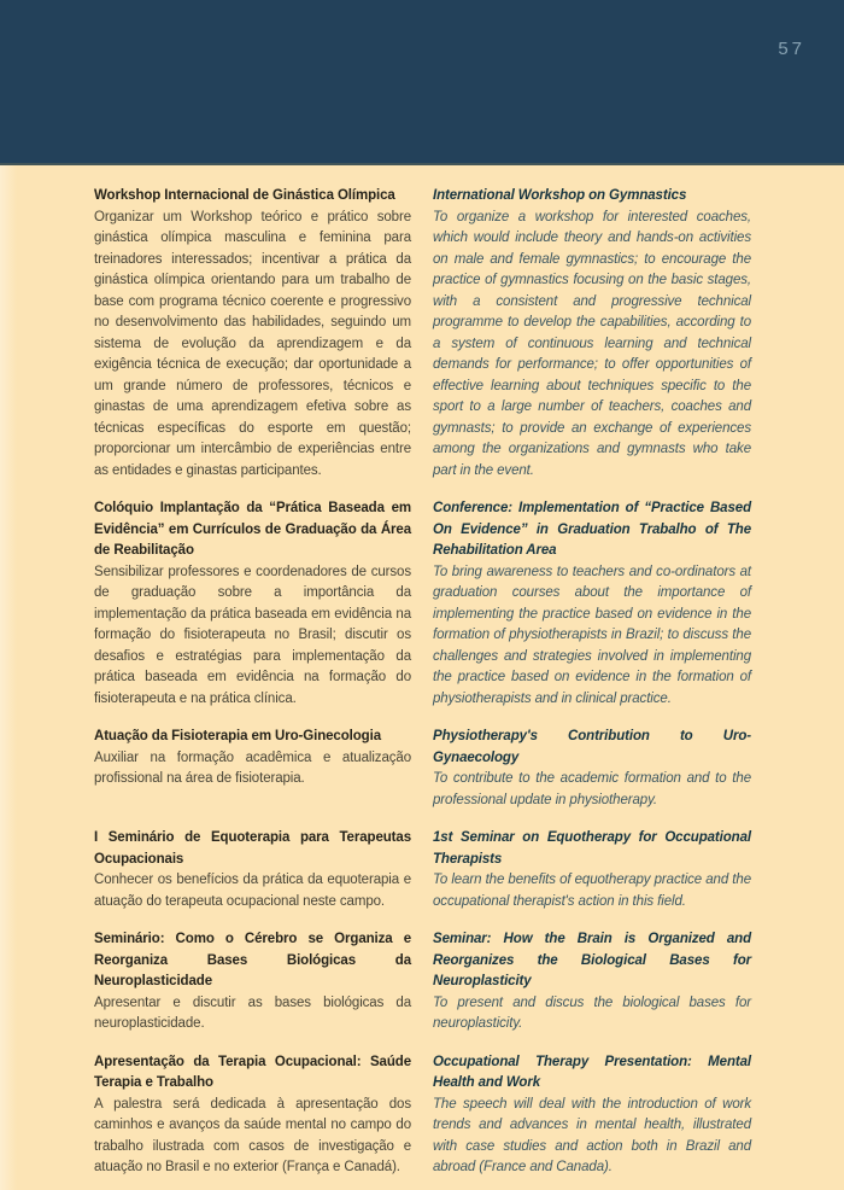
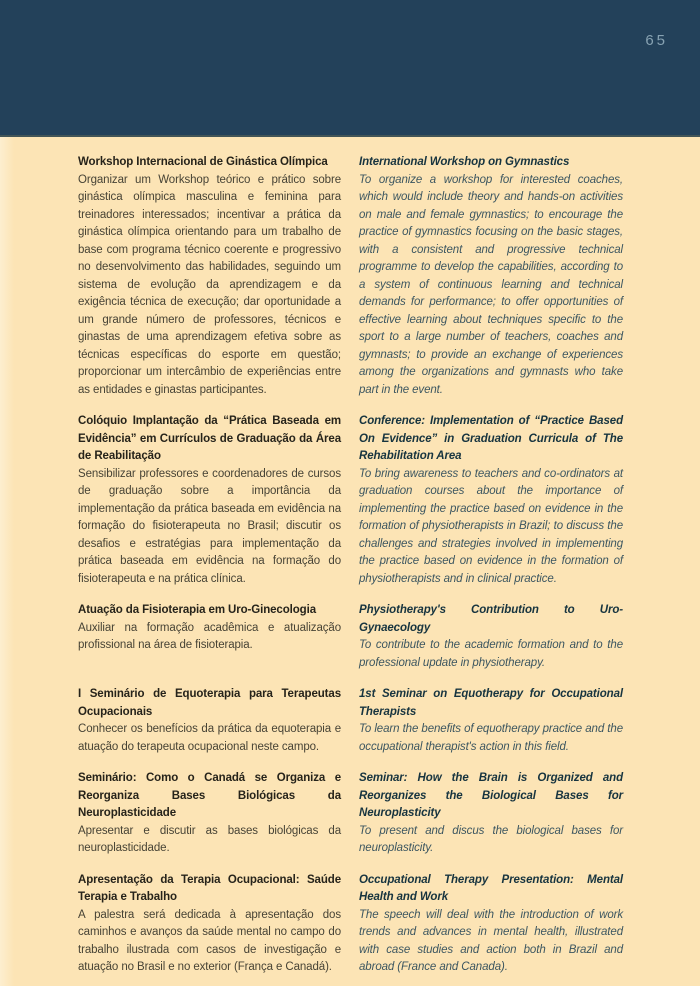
- 57
+ 65
  Workshop Internacional de Ginástica Olímpica
  Organizar um Workshop teórico e prático sobre ginástica olímpica masculina e feminina para treinadores interessados; incentivar a prática da ginástica olímpica orientando para um trabalho de base com programa técnico coerente e progressivo no desenvolvimento das habilidades, seguindo um sistema de evolução da aprendizagem e da exigência técnica de execução; dar oportunidade a um grande número de professores, técnicos e ginastas de uma aprendizagem efetiva sobre as técnicas específicas do esporte em questão; proporcionar um intercâmbio de experiências entre as entidades e ginastas participantes.
  International Workshop on Gymnastics
  To organize a workshop for interested coaches, which would include theory and hands-on activities on male and female gymnastics; to encourage the practice of gymnastics focusing on the basic stages, with a consistent and progressive technical programme to develop the capabilities, according to a system of continuous learning and technical demands for performance; to offer opportunities of effective learning about techniques specific to the sport to a large number of teachers, coaches and gymnasts; to provide an exchange of experiences among the organizations and gymnasts who take part in the event.
  Colóquio Implantação da “Prática Baseada em Evidência” em Currículos de Graduação da Área de Reabilitação
  Sensibilizar professores e coordenadores de cursos de graduação sobre a importância da implementação da prática baseada em evidência na formação do fisioterapeuta no Brasil; discutir os desafios e estratégias para implementação da prática baseada em evidência na formação do fisioterapeuta e na prática clínica.
- Conference: Implementation of “Practice Based On Evidence” in Graduation Trabalho of The Rehabilitation Area
+ Conference: Implementation of “Practice Based On Evidence” in Graduation Curricula of The Rehabilitation Area
  To bring awareness to teachers and co-ordinators at graduation courses about the importance of implementing the practice based on evidence in the formation of physiotherapists in Brazil; to discuss the challenges and strategies involved in implementing the practice based on evidence in the formation of physiotherapists and in clinical practice.
  Atuação da Fisioterapia em Uro-Ginecologia
  Auxiliar na formação acadêmica e atualização profissional na área de fisioterapia.
  Physiotherapy's Contribution to Uro-Gynaecology
  To contribute to the academic formation and to the professional update in physiotherapy.
  I Seminário de Equoterapia para Terapeutas Ocupacionais
  Conhecer os benefícios da prática da equoterapia e atuação do terapeuta ocupacional neste campo.
  1st Seminar on Equotherapy for Occupational Therapists
  To learn the benefits of equotherapy practice and the occupational therapist's action in this field.
- Seminário: Como o Cérebro se Organiza e Reorganiza Bases Biológicas da Neuroplasticidade
+ Seminário: Como o Canadá se Organiza e Reorganiza Bases Biológicas da Neuroplasticidade
  Apresentar e discutir as bases biológicas da neuroplasticidade.
  Seminar: How the Brain is Organized and Reorganizes the Biological Bases for Neuroplasticity
  To present and discus the biological bases for neuroplasticity.
  Apresentação da Terapia Ocupacional: Saúde Terapia e Trabalho
  A palestra será dedicada à apresentação dos caminhos e avanços da saúde mental no campo do trabalho ilustrada com casos de investigação e atuação no Brasil e no exterior (França e Canadá).
  Occupational Therapy Presentation: Mental Health and Work
  The speech will deal with the introduction of work trends and advances in mental health, illustrated with case studies and action both in Brazil and abroad (France and Canada).
